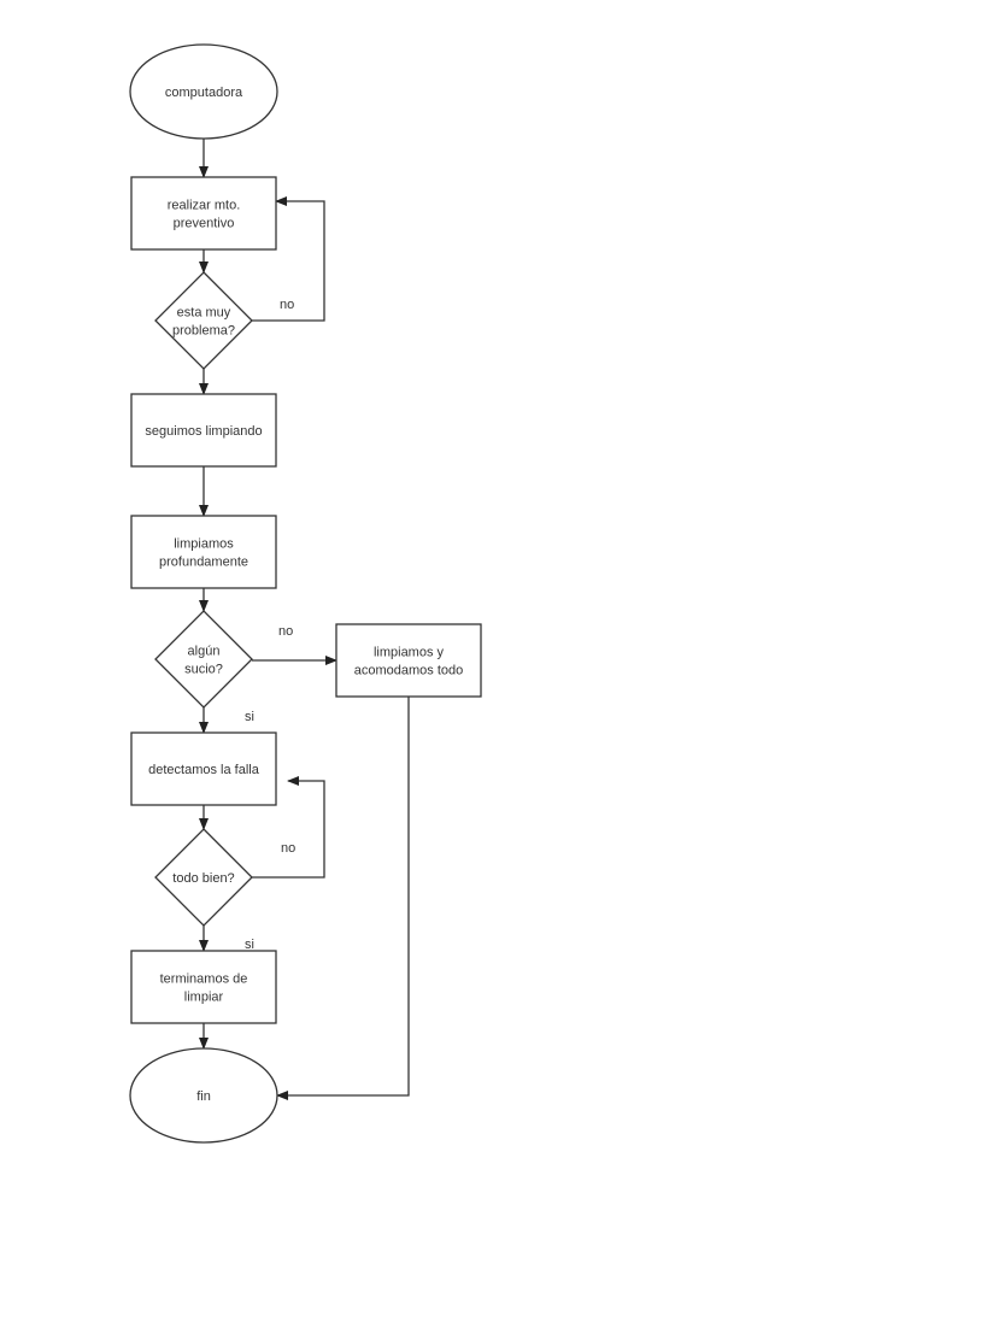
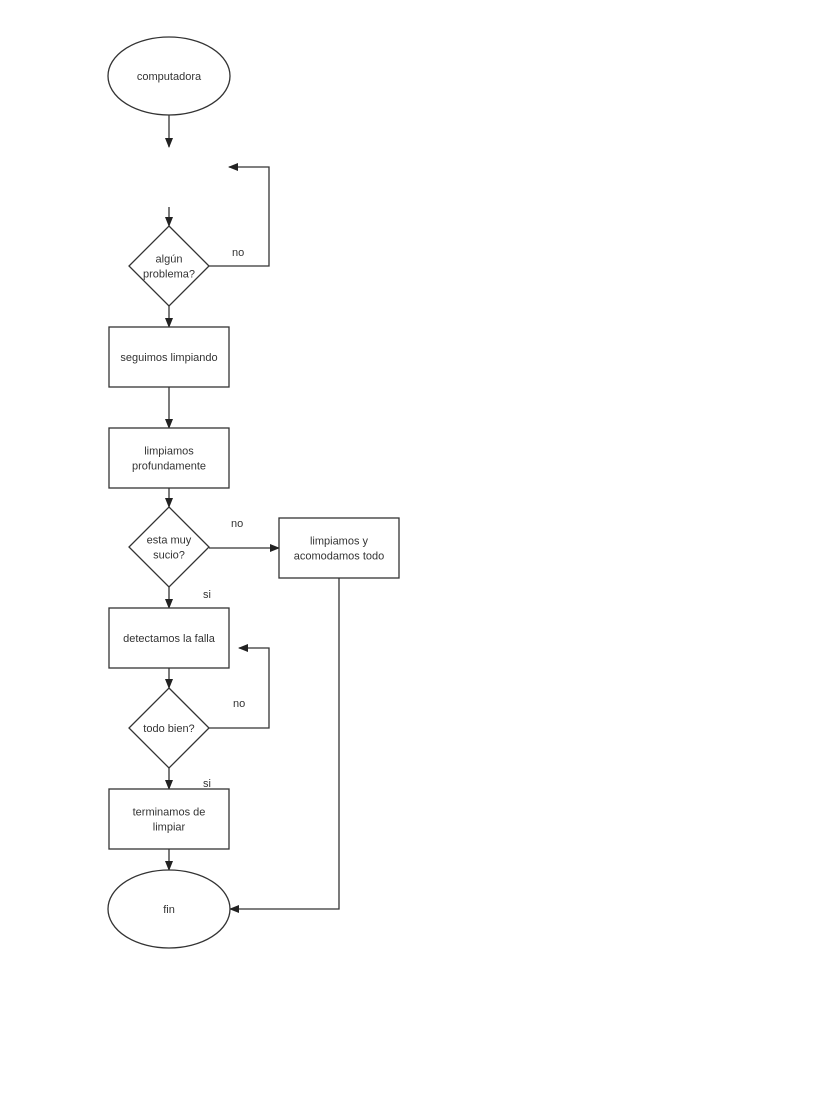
  computadora
- realizar mto.
- preventivo
- esta muy
+ algún
  problema?
  seguimos limpiando
  limpiamos
  profundamente
- algún
+ esta muy
  sucio?
  limpiamos y
  acomodamos todo
  detectamos la falla
  todo bien?
  terminamos de
  limpiar
  fin
  no
  no
  si
  no
  si
